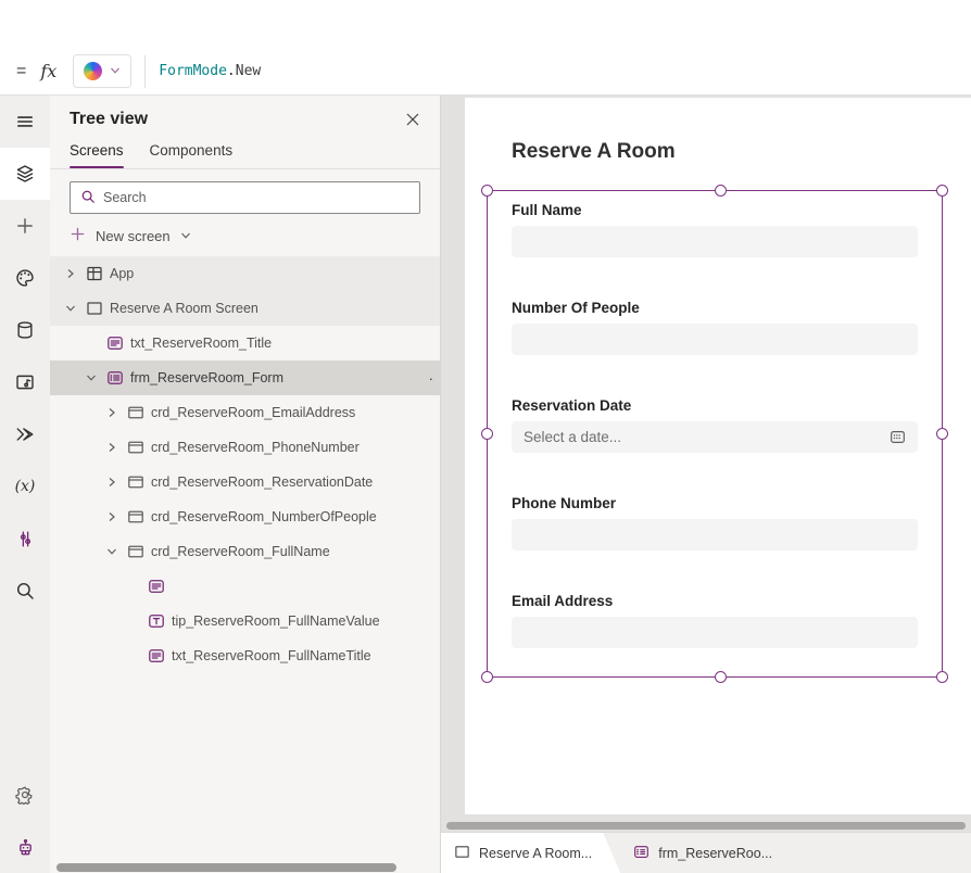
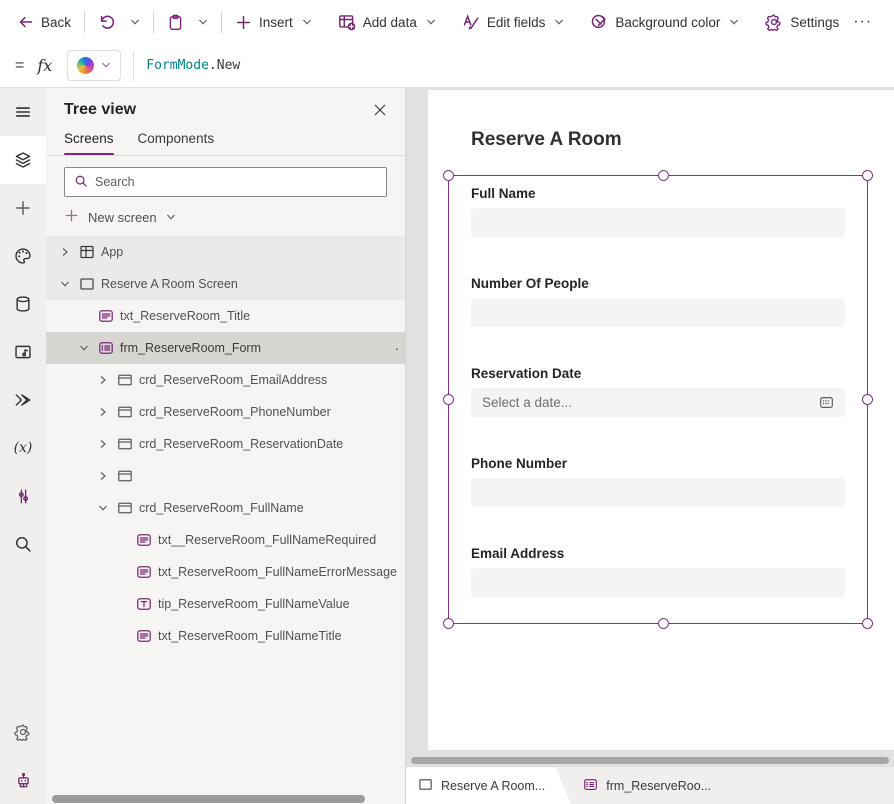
+ Back
+ Insert
+ Add data
+ Edit fields
+ Background color
+ Settings
+ ···
  =
  fx
  FormMode.New
  (x)
  Tree view
  Screens
  Components
  Search
  New screen
  App
  Reserve A Room Screen
  txt_ReserveRoom_Title
  frm_ReserveRoom_Form
  ·
  crd_ReserveRoom_EmailAddress
  crd_ReserveRoom_PhoneNumber
  crd_ReserveRoom_ReservationDate
- crd_ReserveRoom_NumberOfPeople
  crd_ReserveRoom_FullName
+ txt__ReserveRoom_FullNameRequired
+ txt_ReserveRoom_FullNameErrorMessage
  tip_ReserveRoom_FullNameValue
  txt_ReserveRoom_FullNameTitle
  Reserve A Room
  Full Name
  Number Of People
  Reservation Date
  Select a date...
  Phone Number
  Email Address
  Reserve A Room...
  frm_ReserveRoo...
